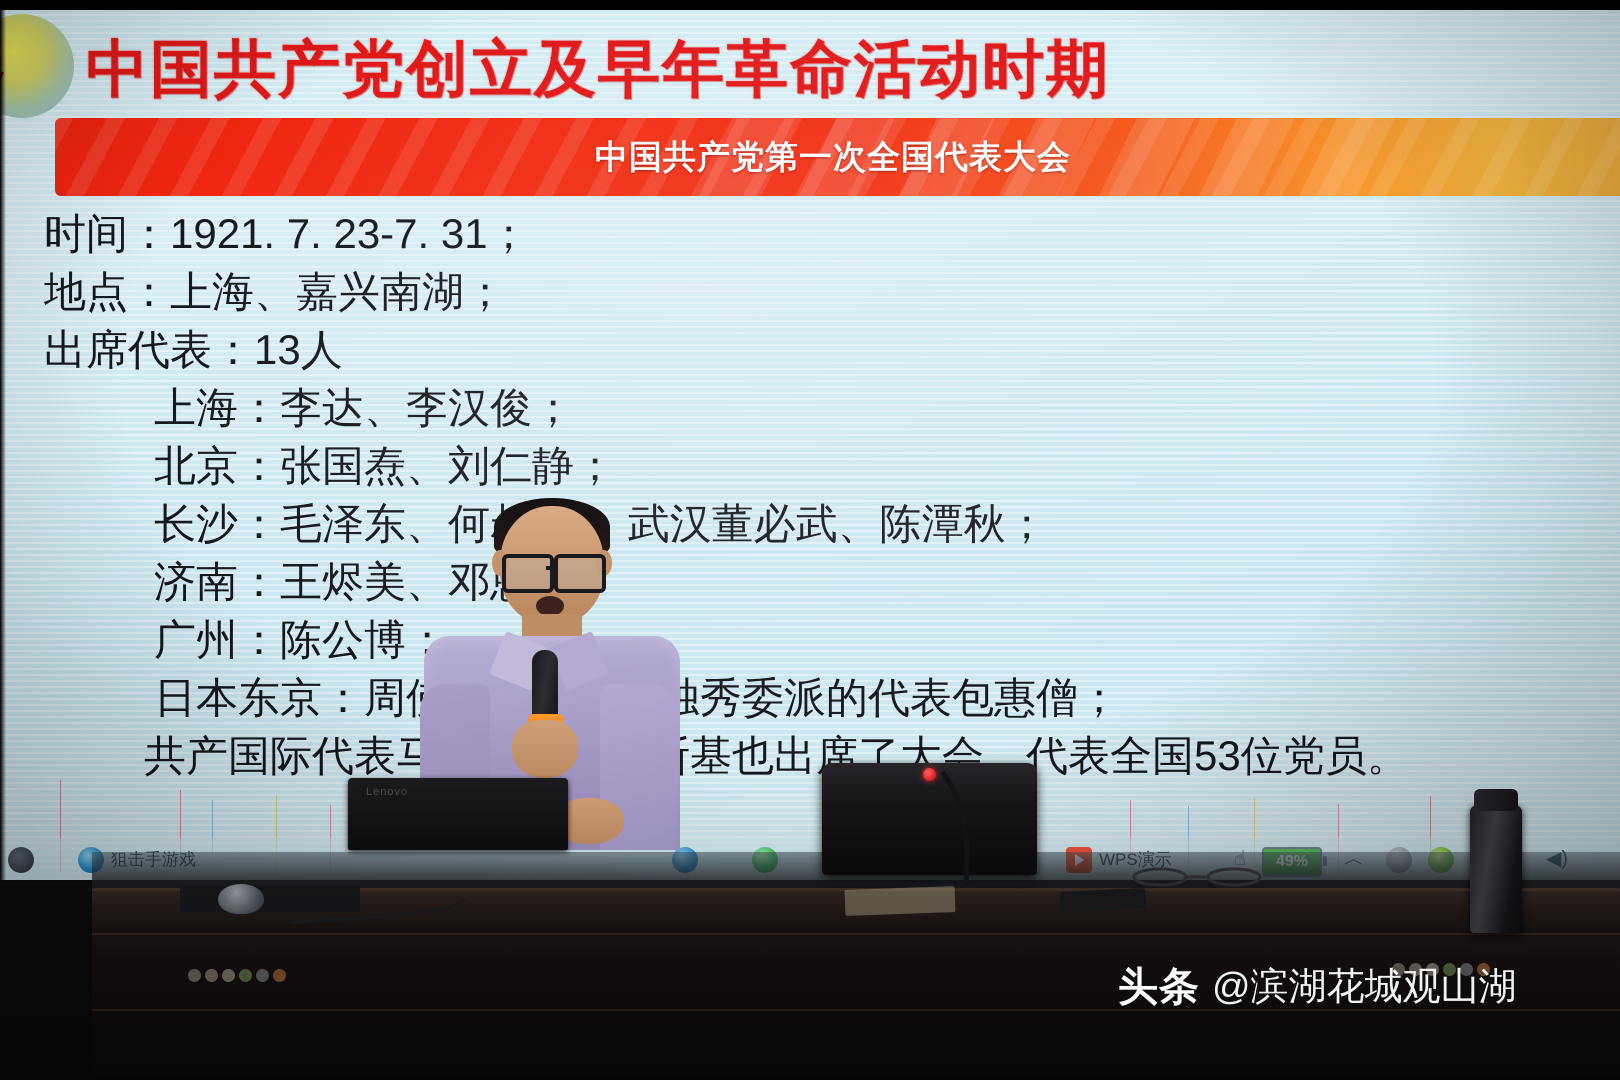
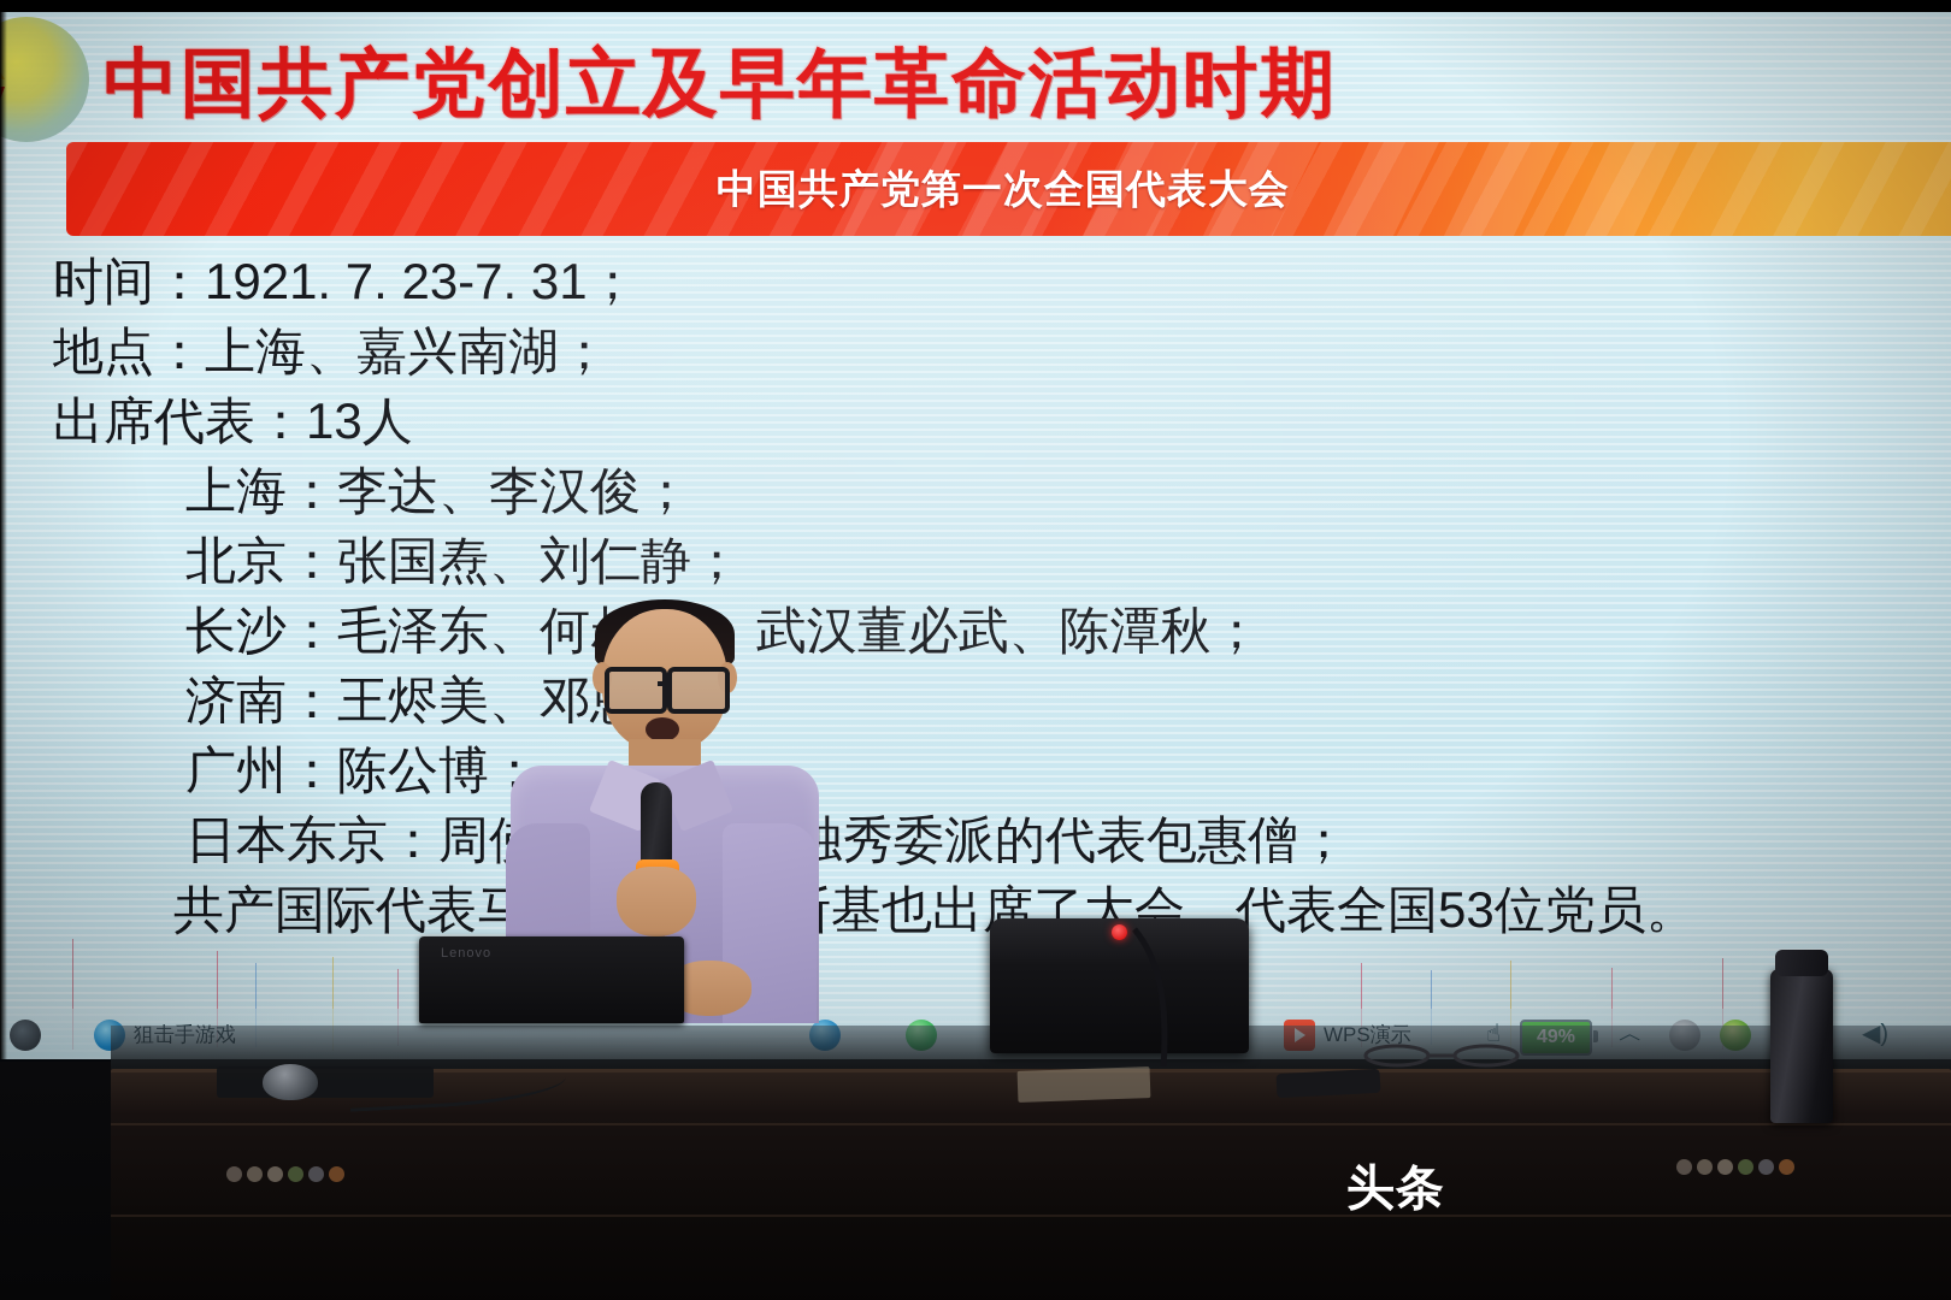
  Lenovo
  头条
- @滨湖花城观山湖
